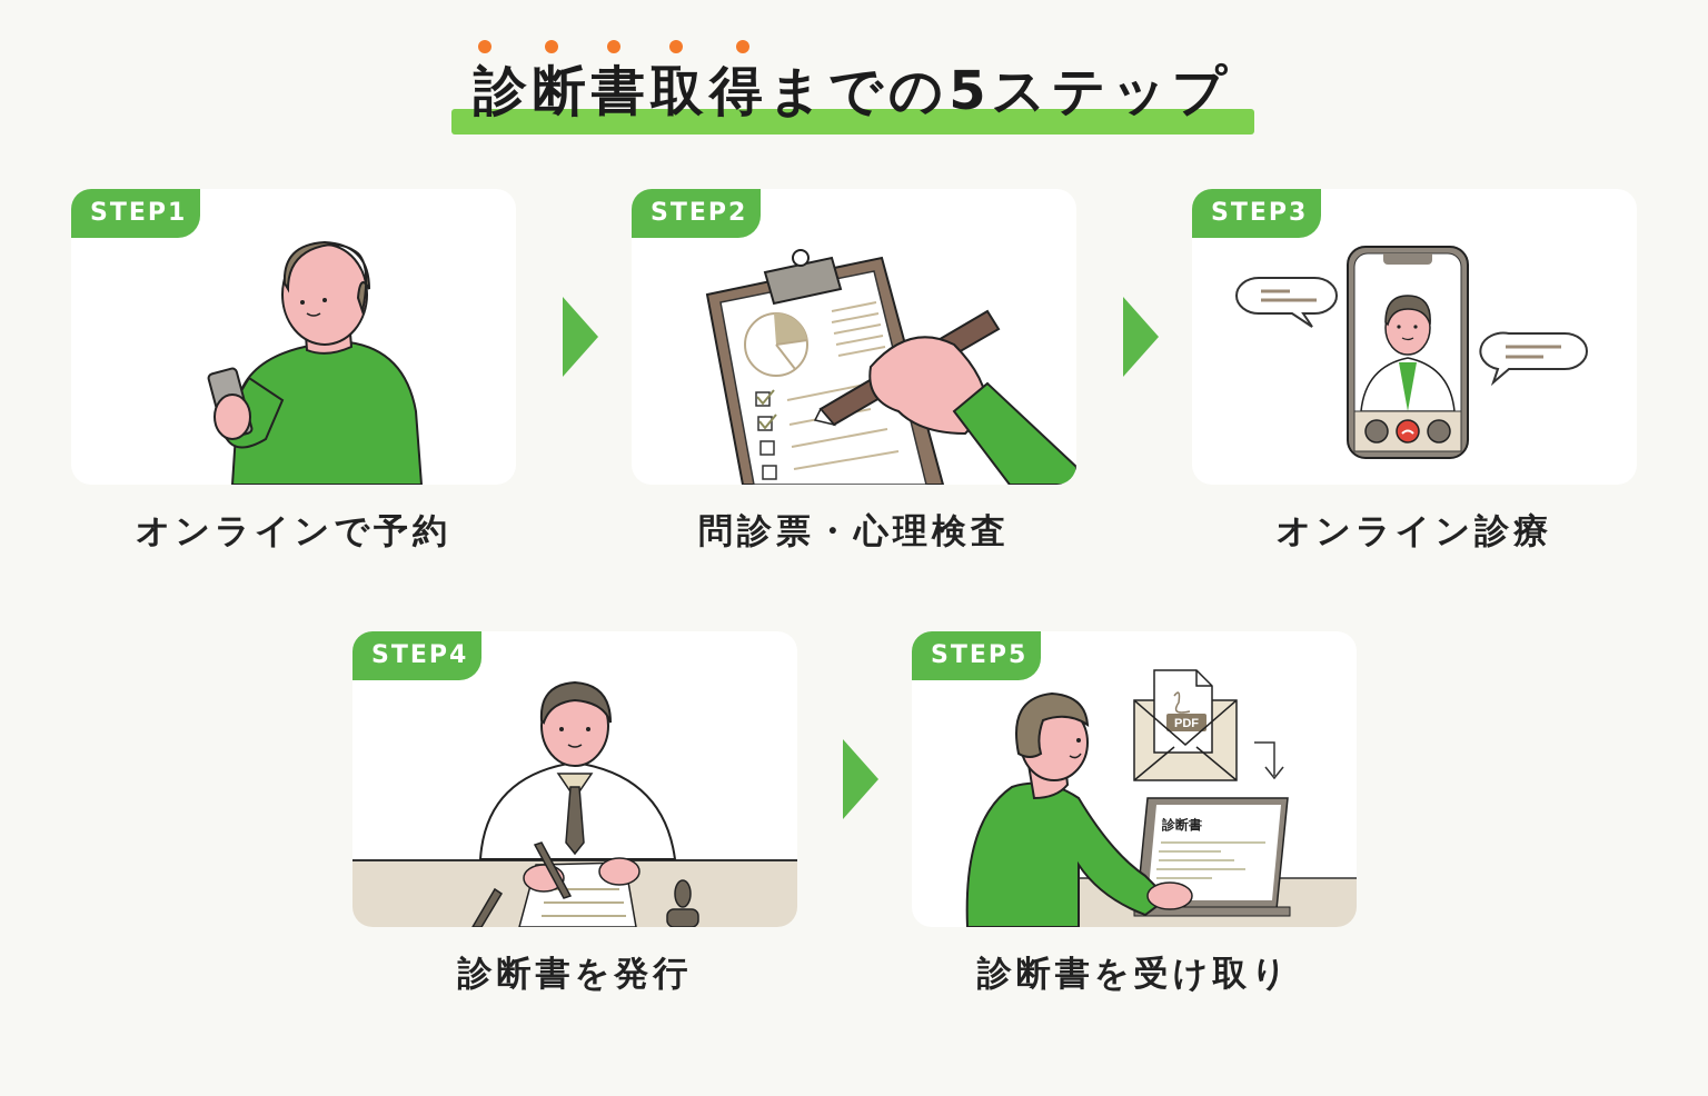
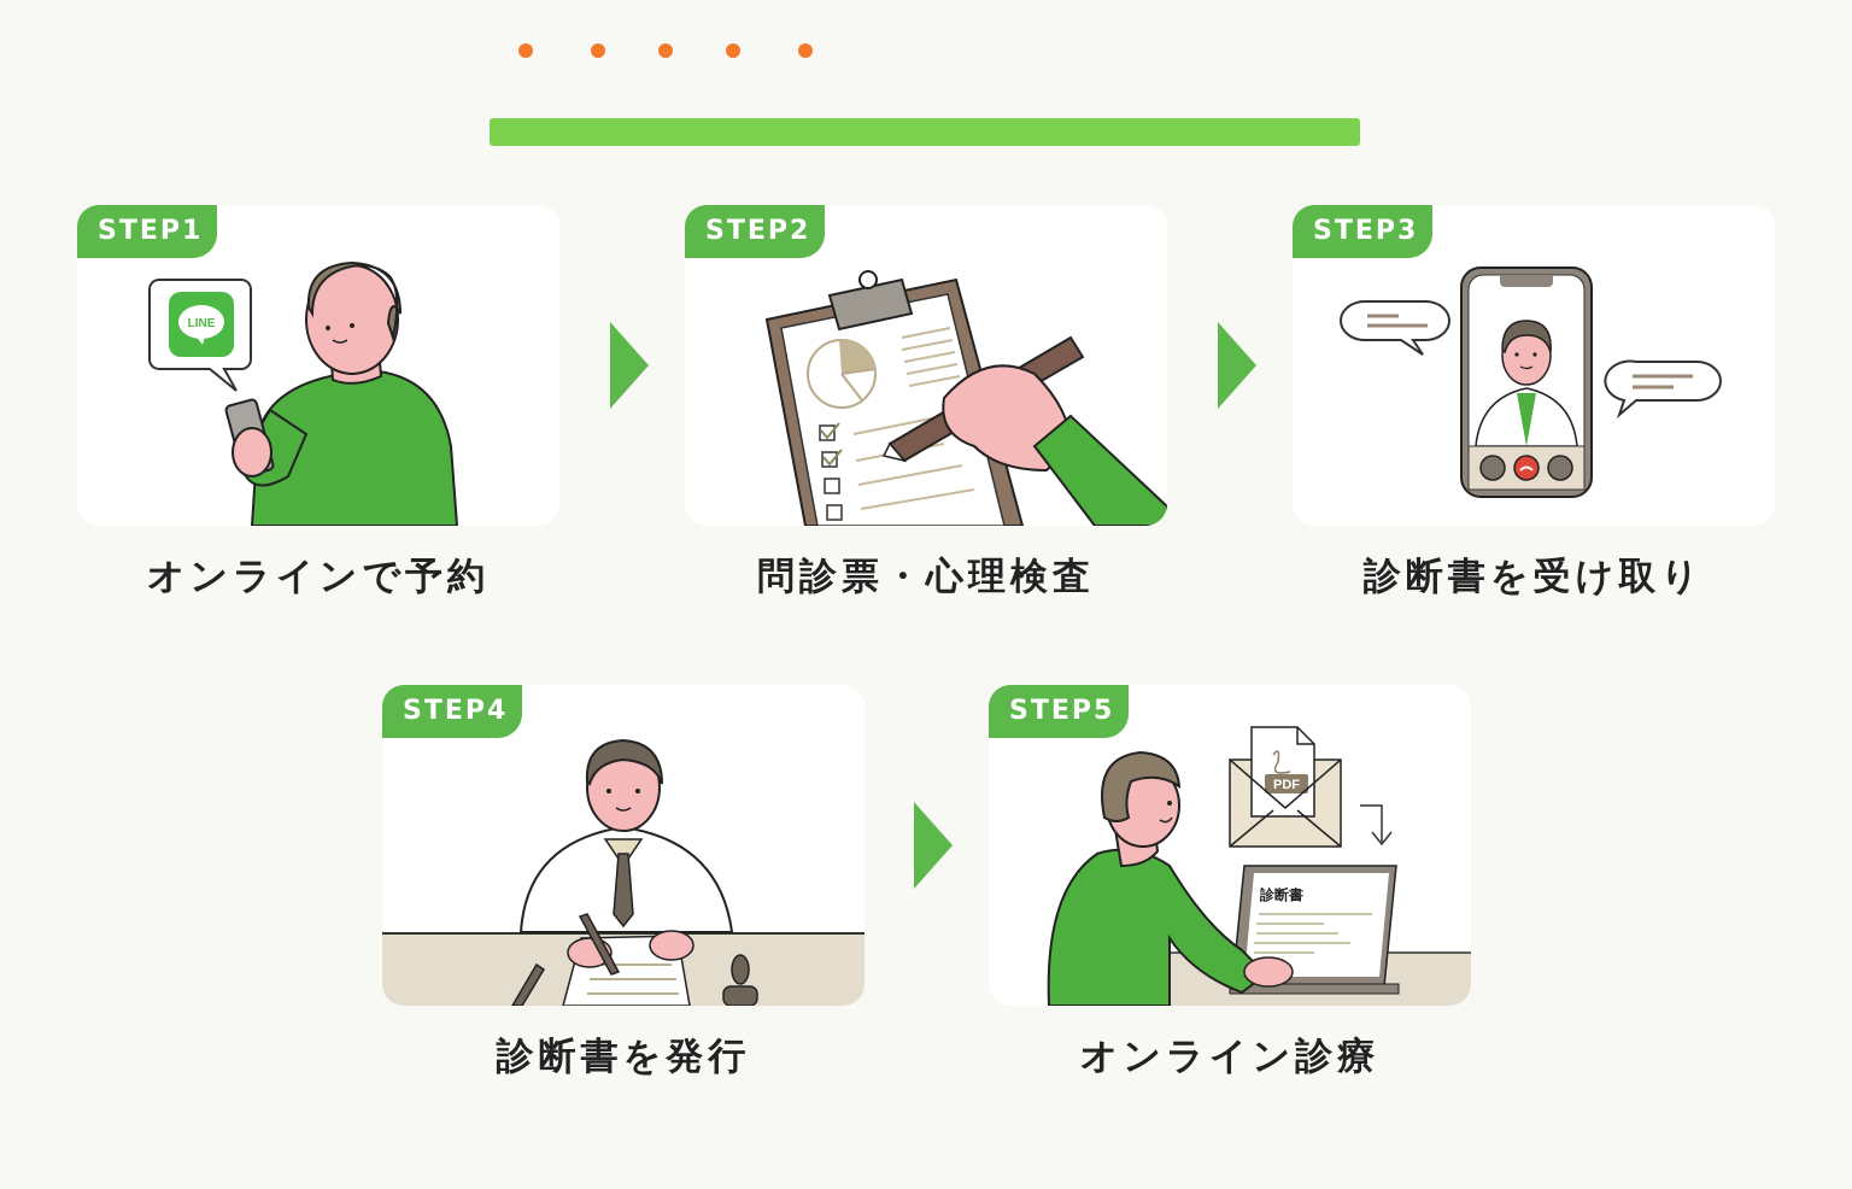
- 診断書取得までの5ステップ
  STEP1
+ LINE
  オンラインで予約
  STEP2
  問診票・心理検査
  STEP3
- オンライン診療
+ 診断書を受け取り
  STEP4
  診断書を発行
  STEP5
  PDF
  診断書
- 診断書を受け取り
+ オンライン診療
